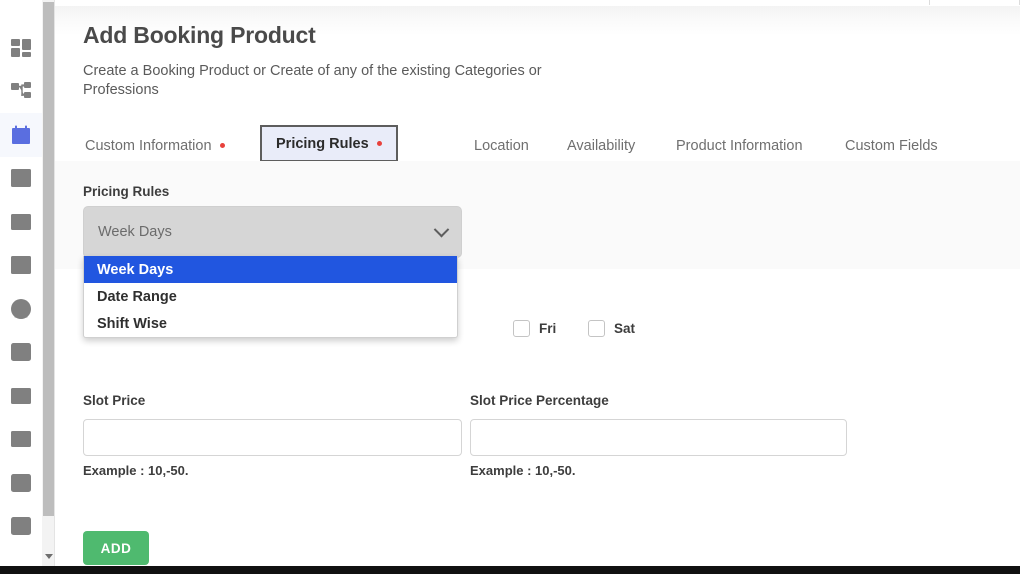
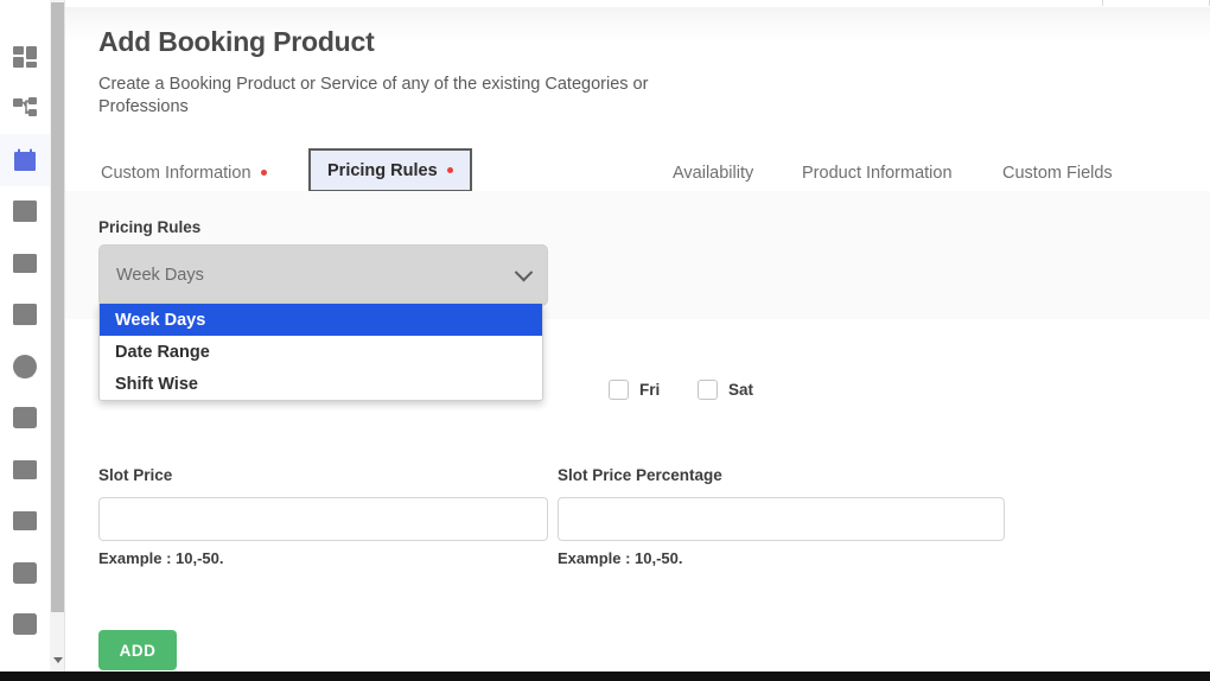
  Add Booking Product
- Create a Booking Product or Create of any of the existing Categories or Professions
+ Create a Booking Product or Service of any of the existing Categories or Professions
  Custom Information
  Pricing Rules
- Location
  Availability
  Product Information
  Custom Fields
  Pricing Rules
  Week Days
  Week Days
  Date Range
  Shift Wise
  Fri
  Sat
  Slot Price
  Example : 10,-50.
  Slot Price Percentage
  Example : 10,-50.
  ADD
